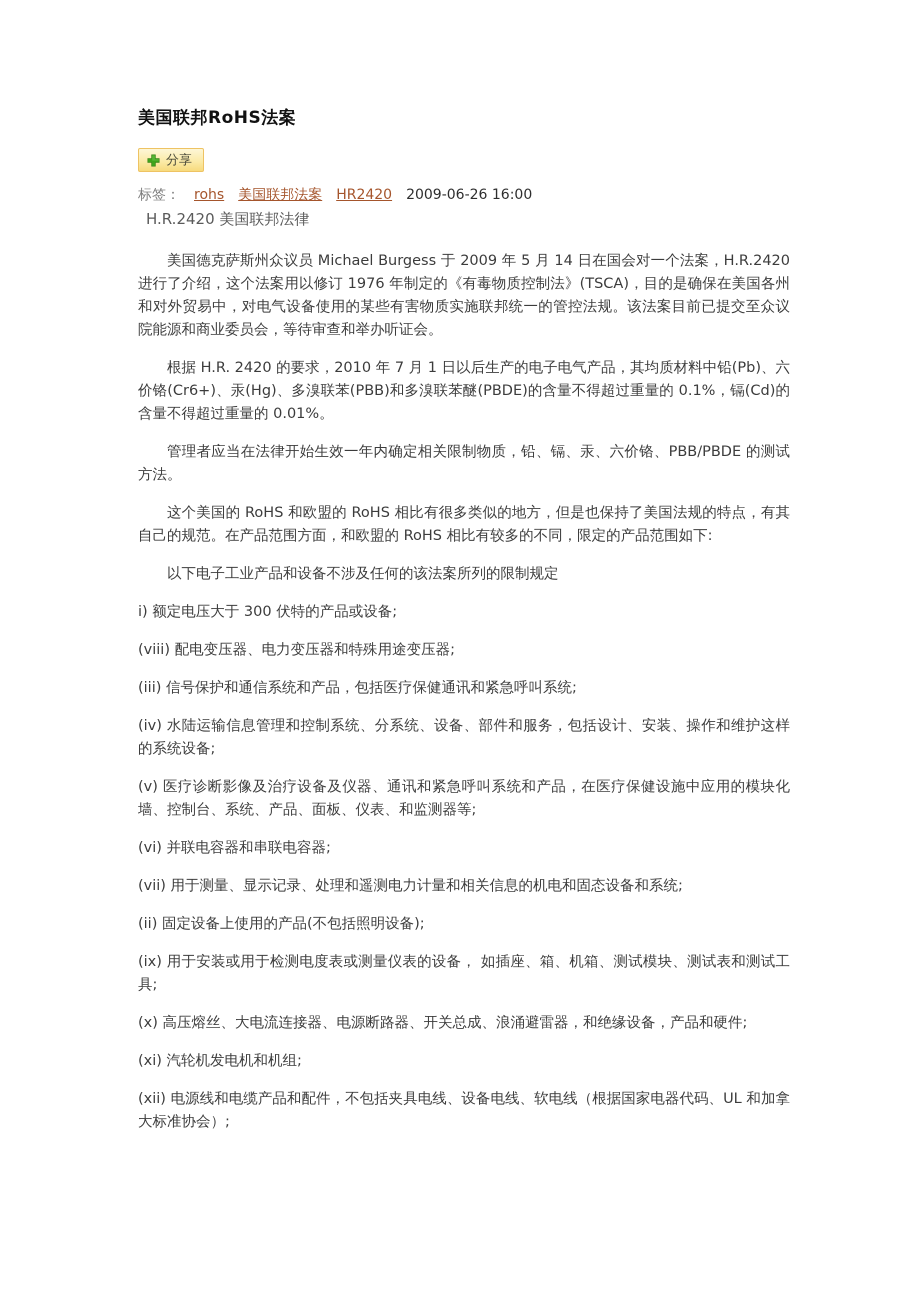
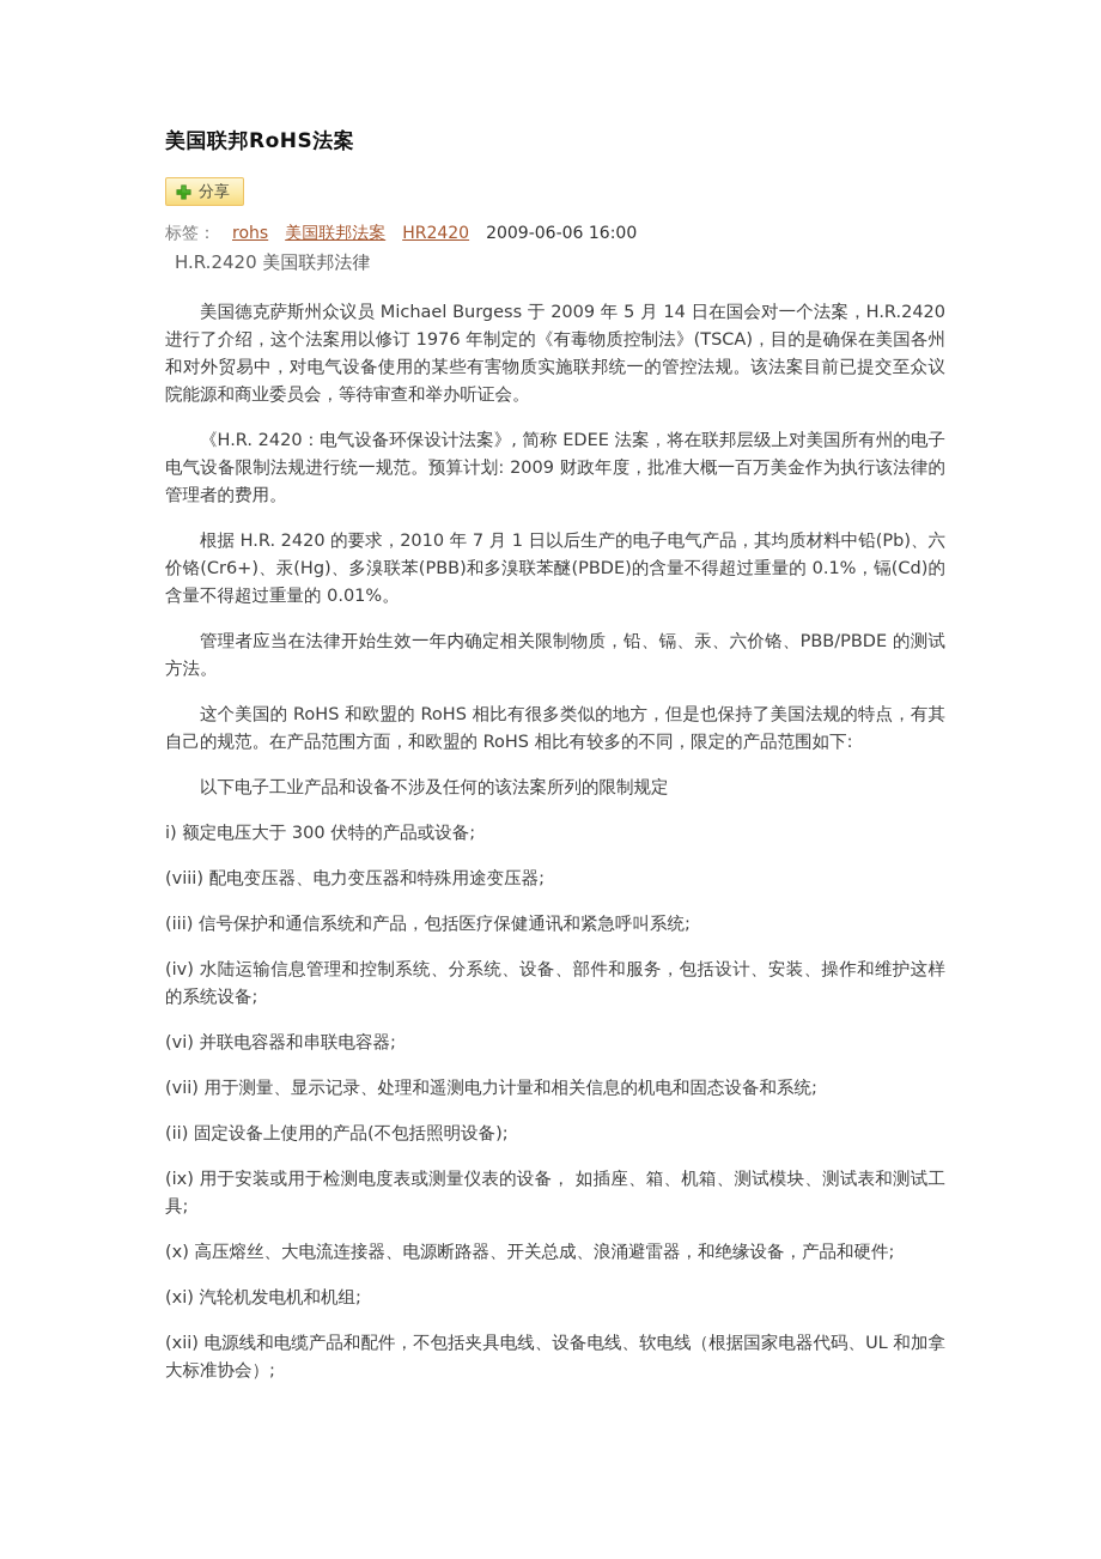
  美国联邦RoHS法案
  分享
  标签：
  rohs
  美国联邦法案
  HR2420
- 2009-06-26 16:00
+ 2009-06-06 16:00
  H.R.2420 美国联邦法律
  美国德克萨斯州众议员 Michael Burgess 于 2009 年 5 月 14 日在国会对一个法案，H.R.2420 进行了介绍，这个法案用以修订 1976 年制定的《有毒物质控制法》(TSCA)，目的是确保在美国各州和对外贸易中，对电气设备使用的某些有害物质实施联邦统一的管控法规。该法案目前已提交至众议院能源和商业委员会，等待审查和举办听证会。
+ 《H.R. 2420：电气设备环保设计法案》, 简称 EDEE 法案，将在联邦层级上对美国所有州的电子电气设备限制法规进行统一规范。预算计划: 2009 财政年度，批准大概一百万美金作为执行该法律的管理者的费用。
  根据 H.R. 2420 的要求，2010 年 7 月 1 日以后生产的电子电气产品，其均质材料中铅(Pb)、六价铬(Cr6+)、汞(Hg)、多溴联苯(PBB)和多溴联苯醚(PBDE)的含量不得超过重量的 0.1%，镉(Cd)的含量不得超过重量的 0.01%。
  管理者应当在法律开始生效一年内确定相关限制物质，铅、镉、汞、六价铬、PBB/PBDE 的测试方法。
  这个美国的 RoHS 和欧盟的 RoHS 相比有很多类似的地方，但是也保持了美国法规的特点，有其自己的规范。在产品范围方面，和欧盟的 RoHS 相比有较多的不同，限定的产品范围如下:
  以下电子工业产品和设备不涉及任何的该法案所列的限制规定
  i) 额定电压大于 300 伏特的产品或设备;
  (viii) 配电变压器、电力变压器和特殊用途变压器;
  (iii) 信号保护和通信系统和产品，包括医疗保健通讯和紧急呼叫系统;
  (iv) 水陆运输信息管理和控制系统、分系统、设备、部件和服务，包括设计、安装、操作和维护这样的系统设备;
- (v) 医疗诊断影像及治疗设备及仪器、通讯和紧急呼叫系统和产品，在医疗保健设施中应用的模块化墙、控制台、系统、产品、面板、仪表、和监测器等;
  (vi) 并联电容器和串联电容器;
  (vii) 用于测量、显示记录、处理和遥测电力计量和相关信息的机电和固态设备和系统;
  (ii) 固定设备上使用的产品(不包括照明设备);
  (ix) 用于安装或用于检测电度表或测量仪表的设备， 如插座、箱、机箱、测试模块、测试表和测试工具;
  (x) 高压熔丝、大电流连接器、电源断路器、开关总成、浪涌避雷器，和绝缘设备，产品和硬件;
  (xi) 汽轮机发电机和机组;
  (xii) 电源线和电缆产品和配件，不包括夹具电线、设备电线、软电线（根据国家电器代码、UL 和加拿大标准协会）;
